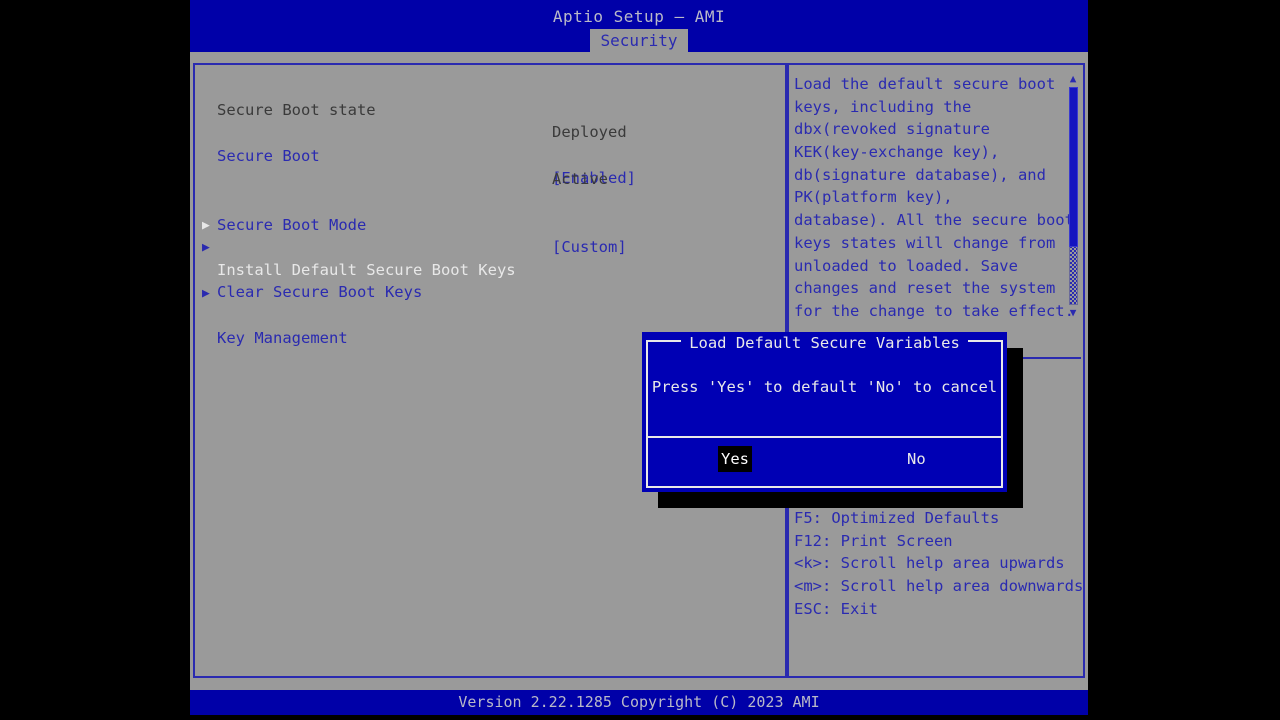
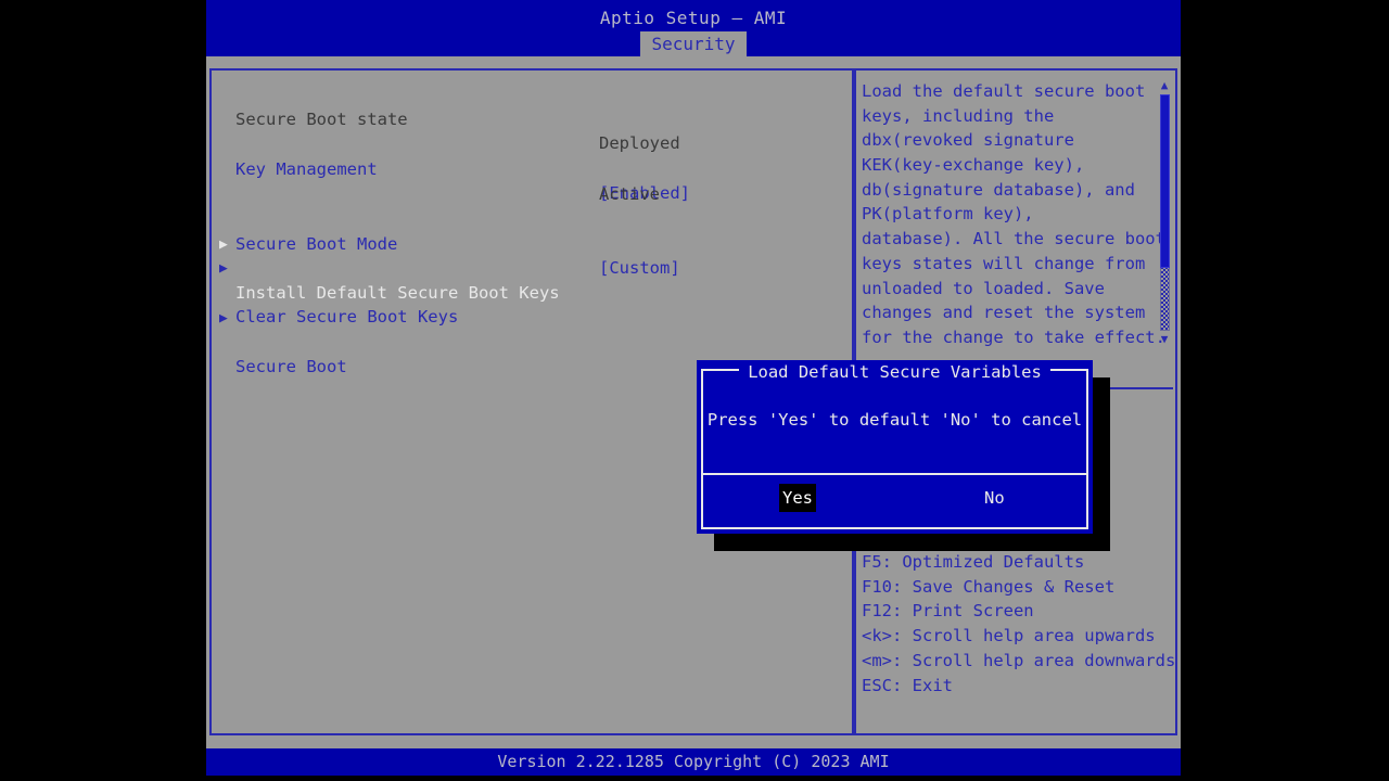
  Aptio Setup – AMI
  Security
  Secure Boot state
  Deployed
- Secure Boot
+ Key Management
  [Enabled]
  Active
  Secure Boot Mode
  [Custom]
  ▶
  Install Default Secure Boot Keys
  ▶
  Clear Secure Boot Keys
  ▶
- Key Management
+ Secure Boot
  Load the default secure boot
  keys, including the
  dbx(revoked signature
  KEK(key-exchange key),
  db(signature database), and
  PK(platform key),
  database). All the secure boo
  keys states will change from
  unloaded to loaded. Save
  changes and reset the system
  for the change to take effect
  ▲
  ▼
  F5: Optimized Defaults
+ F10: Save Changes & Reset
  F12: Print Screen
  <k>: Scroll help area upwards
  <m>: Scroll help area downwards
  ESC: Exit
  Load Default Secure Variables
  Press 'Yes' to default 'No' to cancel
  Yes
  No
  Version 2.22.1285 Copyright (C) 2023 AMI
